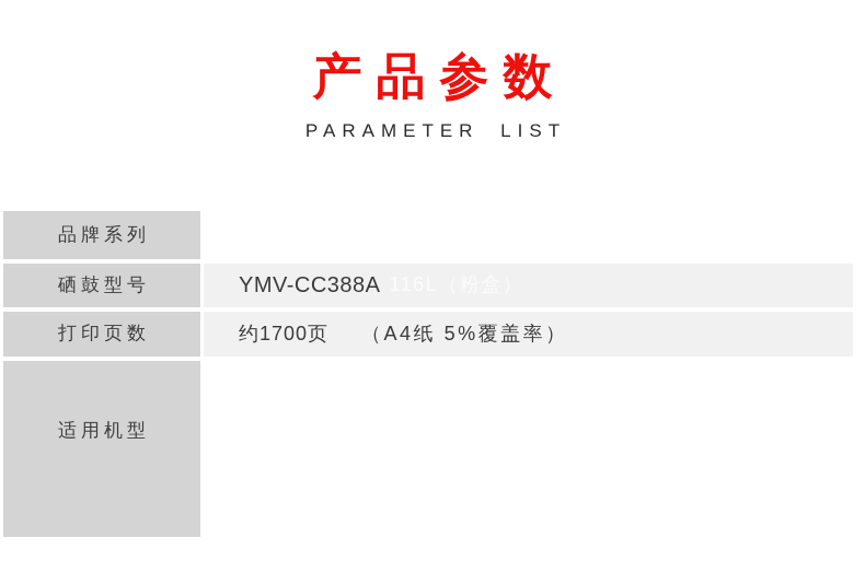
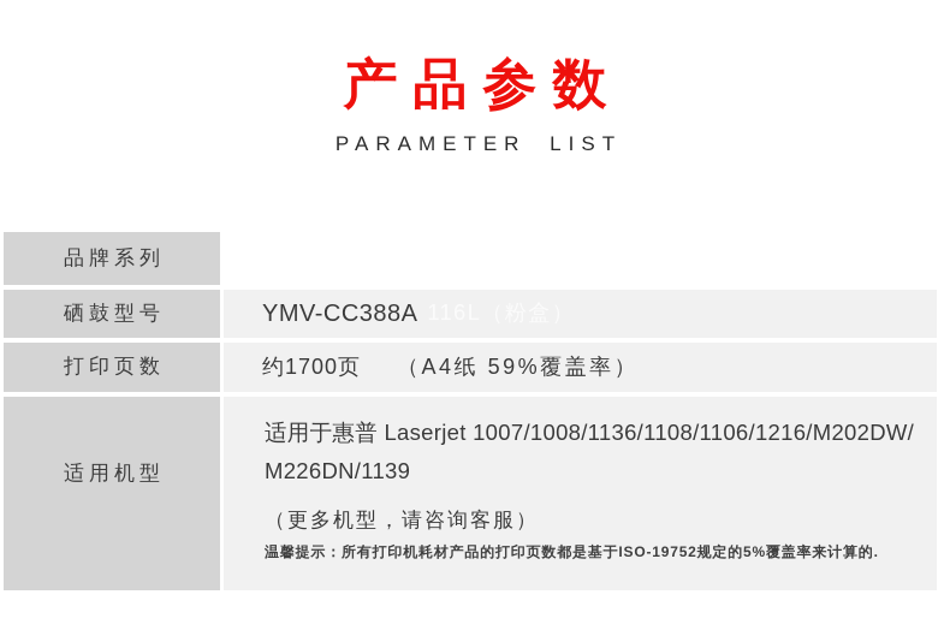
  产品参数
  PARAMETER LIST
  品牌系列
  硒鼓型号
  YMV-CC388A
  打印页数
  约1700页
- （A4纸 5%覆盖率）
+ （A4纸 59%覆盖率）
  适用机型
+ 适用于惠普 Laserjet 1007/1008/1136/1108/1106/1216/M202DW/
+ M226DN/1139
+ （更多机型，请咨询客服）
+ 温馨提示：所有打印机耗材产品的打印页数都是基于ISO-19752规定的5%覆盖率来计算的.
